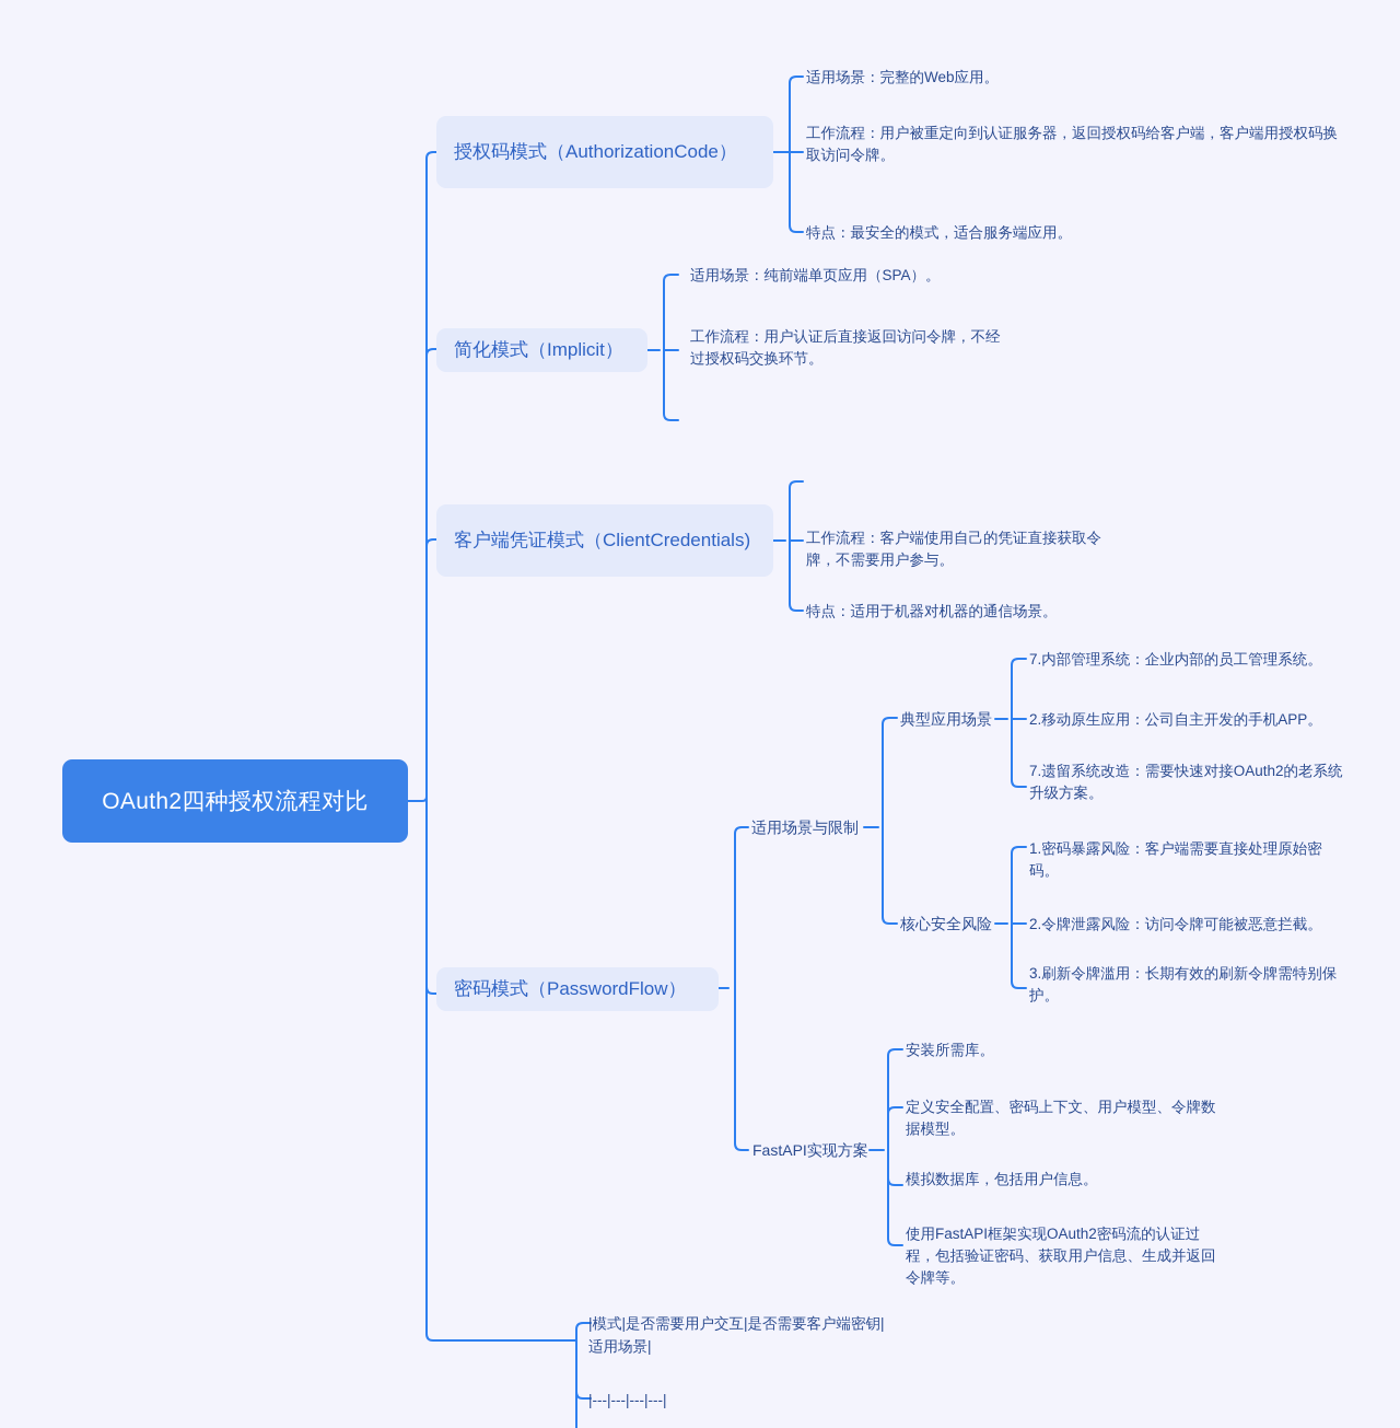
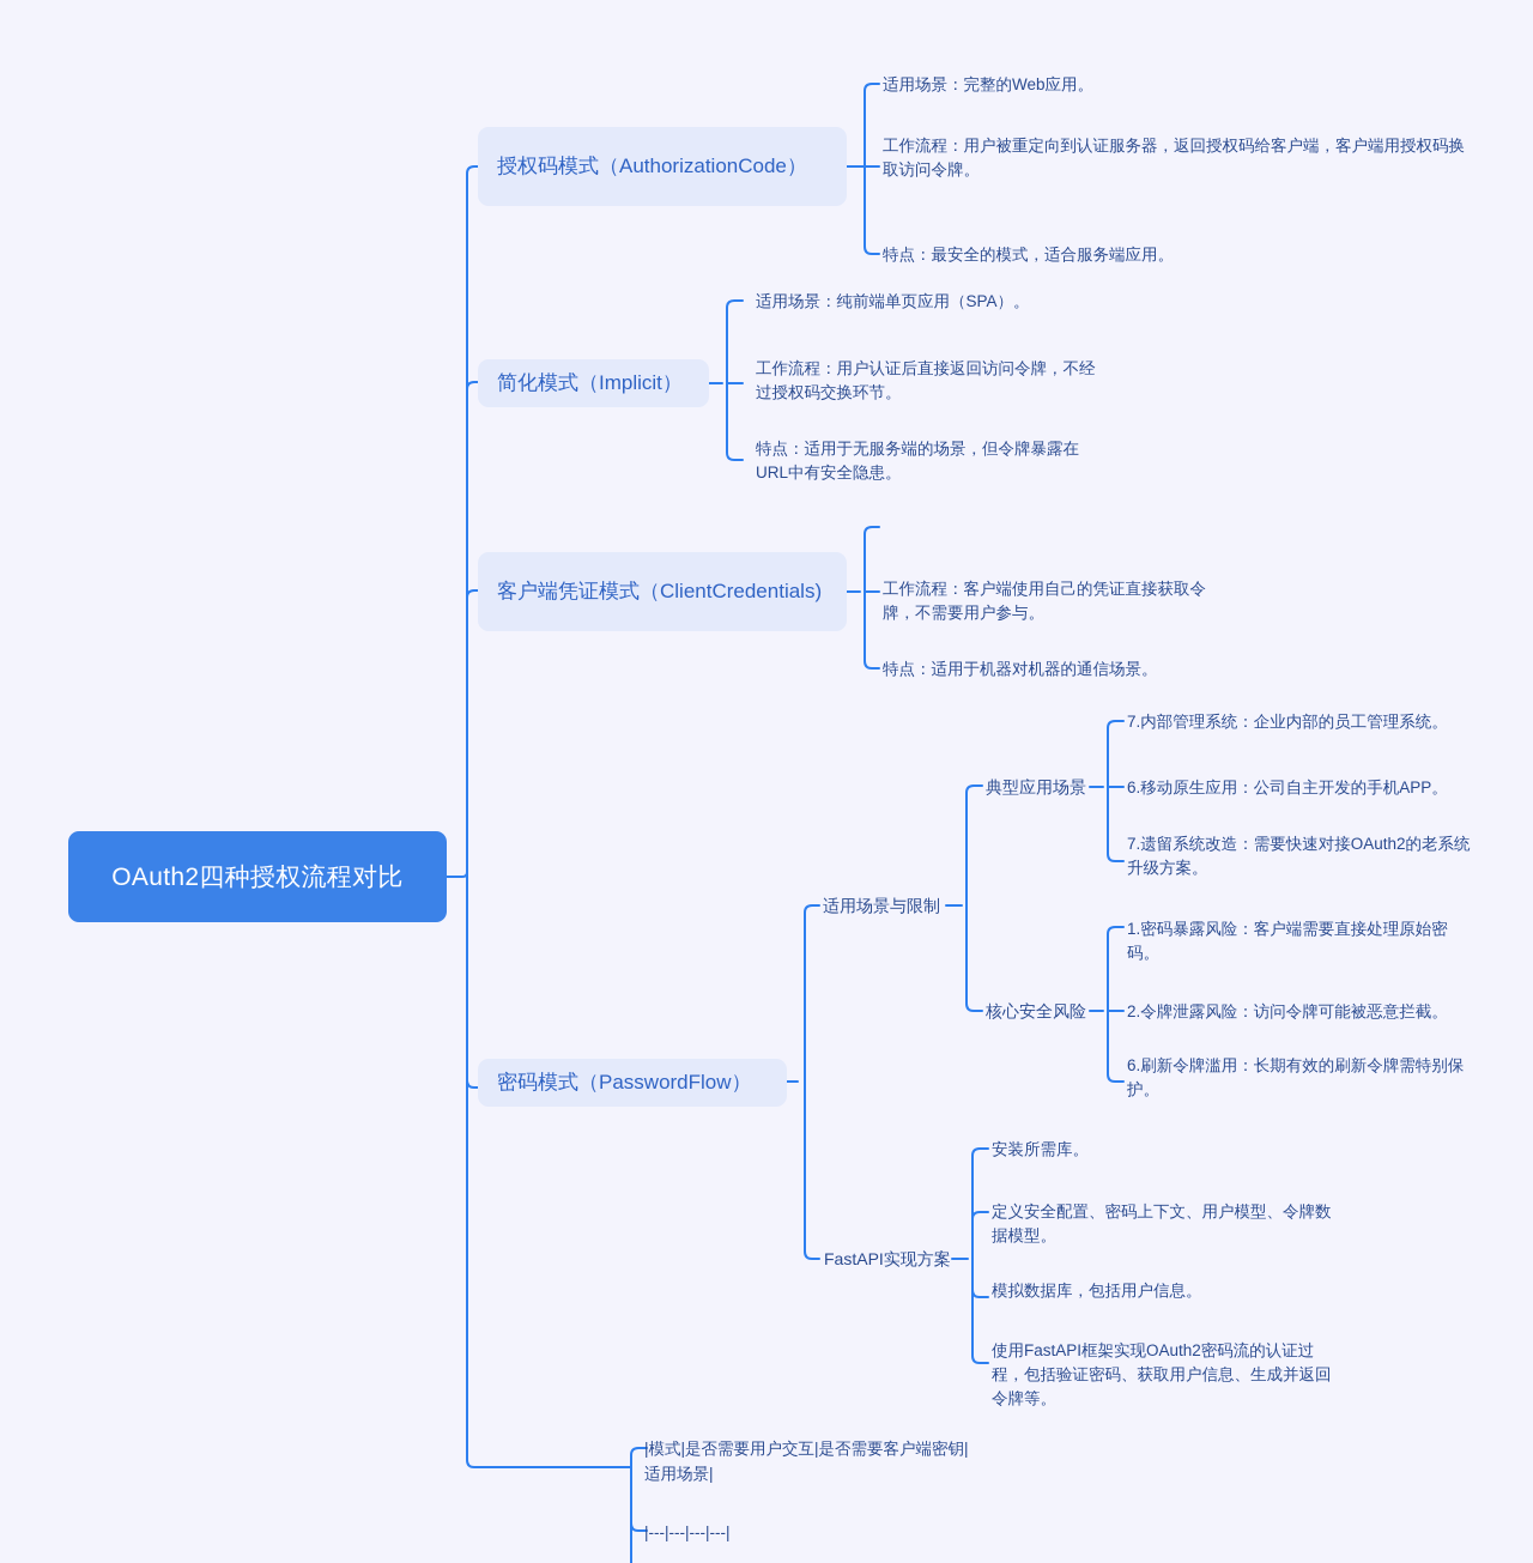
  OAuth2四种授权流程对比
  授权码模式（AuthorizationCode）
  适用场景：完整的Web应用。
  工作流程：用户被重定向到认证服务器，返回授权码给客户端，客户端用授权码换取访问令牌。
  特点：最安全的模式，适合服务端应用。
  简化模式（Implicit）
  适用场景：纯前端单页应用（SPA）。
  工作流程：用户认证后直接返回访问令牌，不经过授权码交换环节。
+ 特点：适用于无服务端的场景，但令牌暴露在URL中有安全隐患。
  客户端凭证模式（ClientCredentials)
  工作流程：客户端使用自己的凭证直接获取令牌，不需要用户参与。
  特点：适用于机器对机器的通信场景。
  密码模式（PasswordFlow）
  适用场景与限制
  典型应用场景
  7.内部管理系统：企业内部的员工管理系统。
- 2.移动原生应用：公司自主开发的手机APP。
+ 6.移动原生应用：公司自主开发的手机APP。
  7.遗留系统改造：需要快速对接OAuth2的老系统升级方案。
  核心安全风险
  1.密码暴露风险：客户端需要直接处理原始密码。
  2.令牌泄露风险：访问令牌可能被恶意拦截。
- 3.刷新令牌滥用：长期有效的刷新令牌需特别保护。
+ 6.刷新令牌滥用：长期有效的刷新令牌需特别保护。
  FastAPI实现方案
  安装所需库。
  定义安全配置、密码上下文、用户模型、令牌数据模型。
  模拟数据库，包括用户信息。
  使用FastAPI框架实现OAuth2密码流的认证过程，包括验证密码、获取用户信息、生成并返回令牌等。
  |模式|是否需要用户交互|是否需要客户端密钥|适用场景|
  |---|---|---|---|
